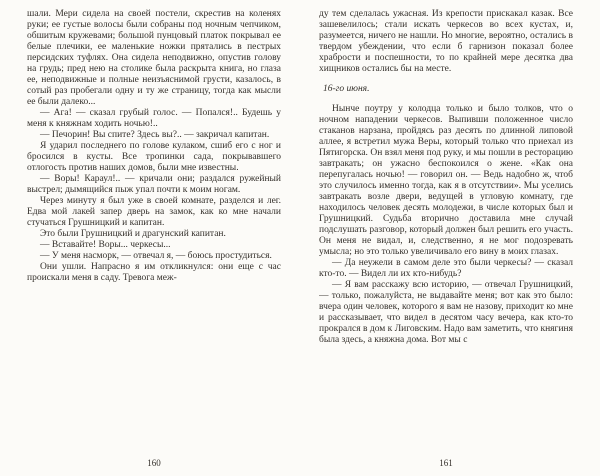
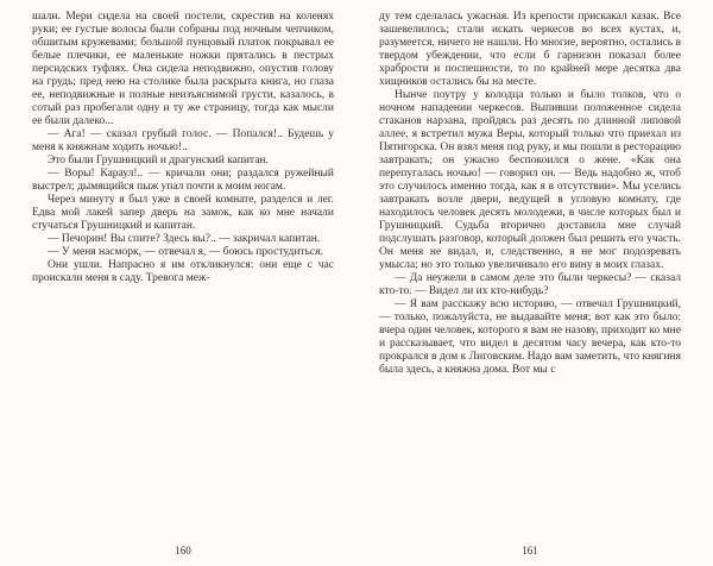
  шали. Мери сидела на своей постели, скрестив на коленях руки; ее густые волосы были собраны под ночным чепчиком, обшитым кружевами; большой пунцовый платок покрывал ее белые плечики, ее маленькие ножки прятались в пестрых персидских туфлях. Она сидела неподвижно, опустив голову на грудь; пред нею на столике была раскрыта книга, но глаза ее, неподвижные и полные неизъяснимой грусти, казалось, в сотый раз пробегали одну и ту же страницу, тогда как мысли ее были далеко...
  — Ага! — сказал грубый голос. — Попался!.. Будешь у меня к княжнам ходить ночью!..
- — Печорин! Вы спите? Здесь вы?.. — закричал капитан.
+ Это были Грушницкий и драгунский капитан.
- Я ударил последнего по голове кулаком, сшиб его с ног и бросился в кусты. Все тропинки сада, покрывавшего отлогость против наших домов, были мне известны.
  — Воры! Караул!.. — кричали они; раздался ружейный выстрел; дымящийся пыж упал почти к моим ногам.
  Через минуту я был уже в своей комнате, разделся и лег. Едва мой лакей запер дверь на замок, как ко мне начали стучаться Грушницкий и капитан.
- Это были Грушницкий и драгунский капитан.
+ — Печорин! Вы спите? Здесь вы?.. — закричал капитан.
- — Вставайте! Воры... черкесы...
  — У меня насморк, — отвечал я, — боюсь простудиться.
  Они ушли. Напрасно я им откликнулся: они еще с час проискали меня в саду. Тревога меж-
  160
  ду тем сделалась ужасная. Из крепости прискакал казак. Все зашевелилось; стали искать черкесов во всех кустах, и, разумеется, ничего не нашли. Но многие, вероятно, остались в твердом убеждении, что если б гарнизон показал более храбрости и поспешности, то по крайней мере десятка два хищников остались бы на месте.
- 16-го июня.
- Нынче поутру у колодца только и было толков, что о ночном нападении черкесов. Выпивши положенное число стаканов нарзана, пройдясь раз десять по длинной липовой аллее, я встретил мужа Веры, который только что приехал из Пятигорска. Он взял меня под руку, и мы пошли в ресторацию завтракать; он ужасно беспокоился о жене. «Как она перепугалась ночью! — говорил он. — Ведь надобно ж, чтоб это случилось именно тогда, как я в отсутствии». Мы уселись завтракать возле двери, ведущей в угловую комнату, где находилось человек десять молодежи, в числе которых был и Грушницкий. Судьба вторично доставила мне случай подслушать разговор, который должен был решить его участь. Он меня не видал, и, следственно, я не мог подозревать умысла; но это только увеличивало его вину в моих глазах.
+ Нынче поутру у колодца только и было толков, что о ночном нападении черкесов. Выпивши положенное сидела стаканов нарзана, пройдясь раз десять по длинной липовой аллее, я встретил мужа Веры, который только что приехал из Пятигорска. Он взял меня под руку, и мы пошли в ресторацию завтракать; он ужасно беспокоился о жене. «Как она перепугалась ночью! — говорил он. — Ведь надобно ж, чтоб это случилось именно тогда, как я в отсутствии». Мы уселись завтракать возле двери, ведущей в угловую комнату, где находилось человек десять молодежи, в числе которых был и Грушницкий. Судьба вторично доставила мне случай подслушать разговор, который должен был решить его участь. Он меня не видал, и, следственно, я не мог подозревать умысла; но это только увеличивало его вину в моих глазах.
  — Да неужели в самом деле это были черкесы? — сказал кто-то. — Видел ли их кто-нибудь?
  — Я вам расскажу всю историю, — отвечал Грушницкий, — только, пожалуйста, не выдавайте меня; вот как это было: вчера один человек, которого я вам не назову, приходит ко мне и рассказывает, что видел в десятом часу вечера, как кто-то прокрался в дом к Лиговским. Надо вам заметить, что княгиня была здесь, а княжна дома. Вот мы с
  161
